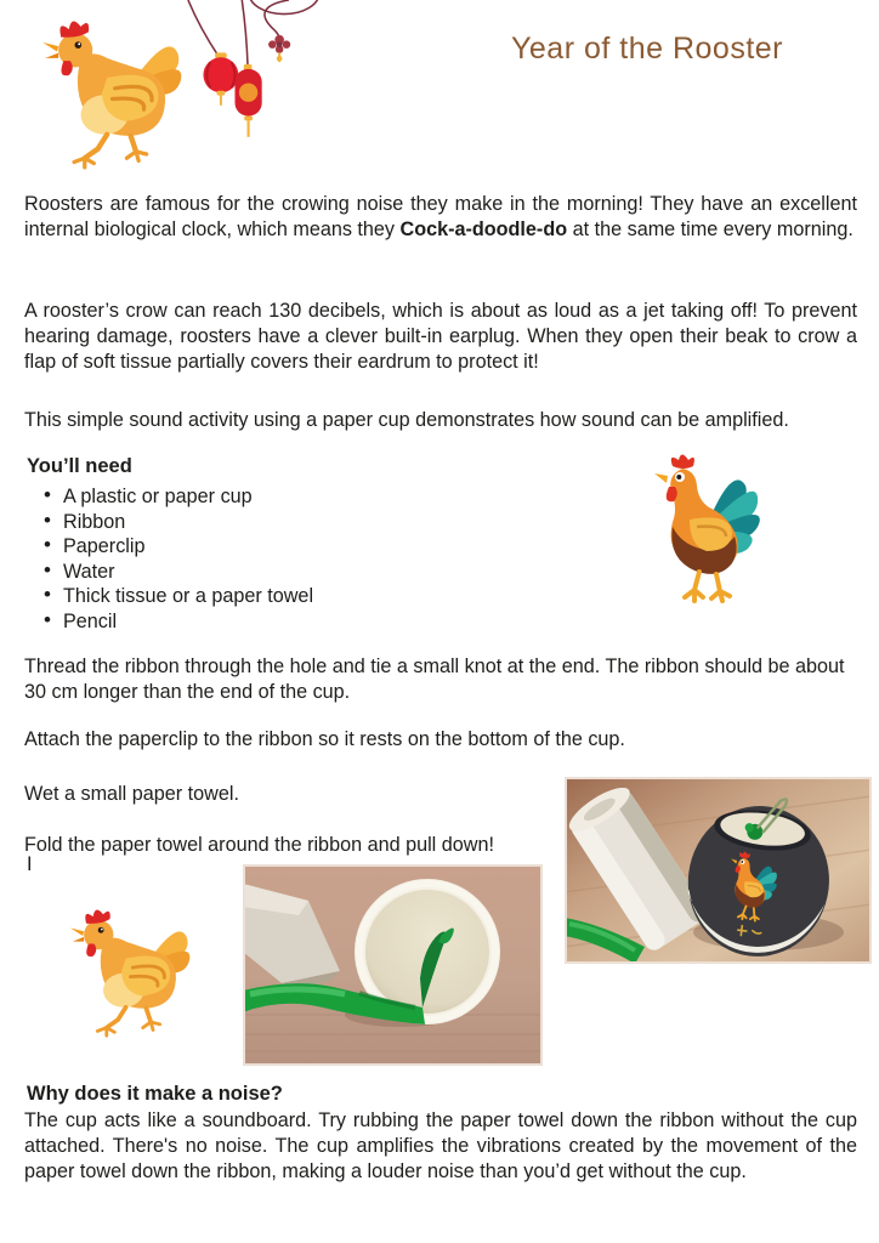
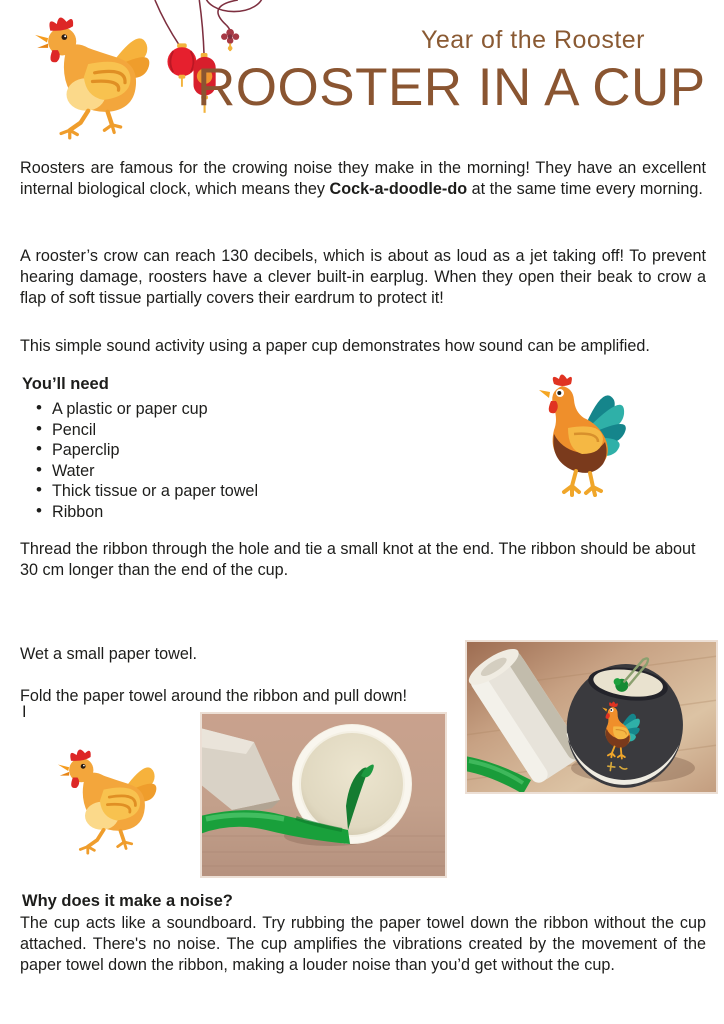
  Year of the Rooster
+ ROOSTER IN A CUP
  Roosters are famous for the crowing noise they make in the morning! They have an excellent internal biological clock, which means they Cock-a-doodle-do at the same time every morning.
  A rooster’s crow can reach 130 decibels, which is about as loud as a jet taking off! To prevent hearing damage, roosters have a clever built-in earplug. When they open their beak to crow a flap of soft tissue partially covers their eardrum to protect it!
  This simple sound activity using a paper cup demonstrates how sound can be amplified.
  You’ll need
  A plastic or paper cup
- Ribbon
+ Pencil
  Paperclip
  Water
  Thick tissue or a paper towel
- Pencil
+ Ribbon
  Thread the ribbon through the hole and tie a small knot at the end. The ribbon should be about 30 cm longer than the end of the cup.
- Attach the paperclip to the ribbon so it rests on the bottom of the cup.
  Wet a small paper towel.
  Fold the paper towel around the ribbon and pull down!
  I
  Why does it make a noise?
  The cup acts like a soundboard. Try rubbing the paper towel down the ribbon without the cup attached. There's no noise. The cup amplifies the vibrations created by the movement of the paper towel down the ribbon, making a louder noise than you’d get without the cup.
